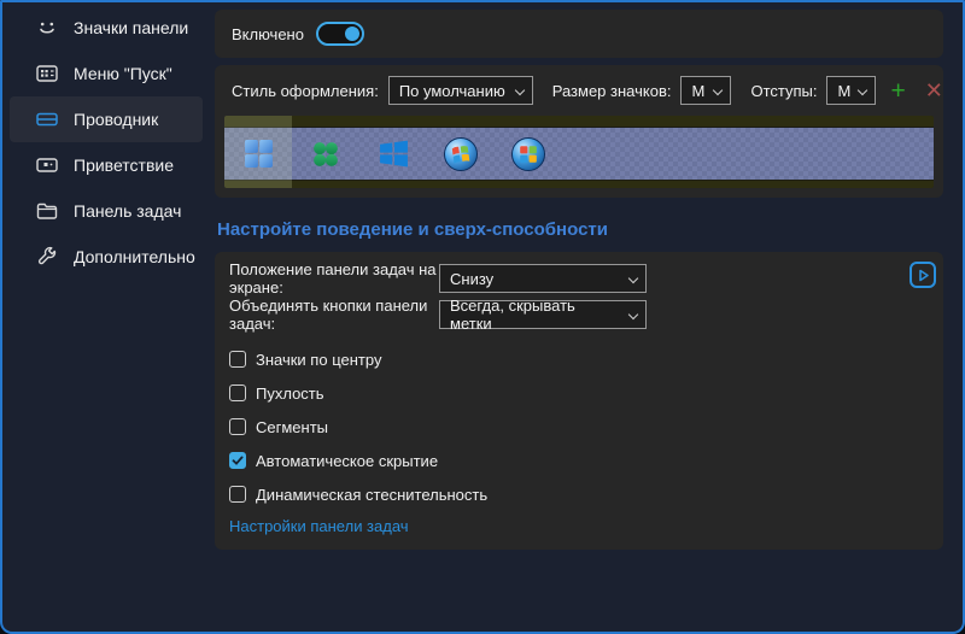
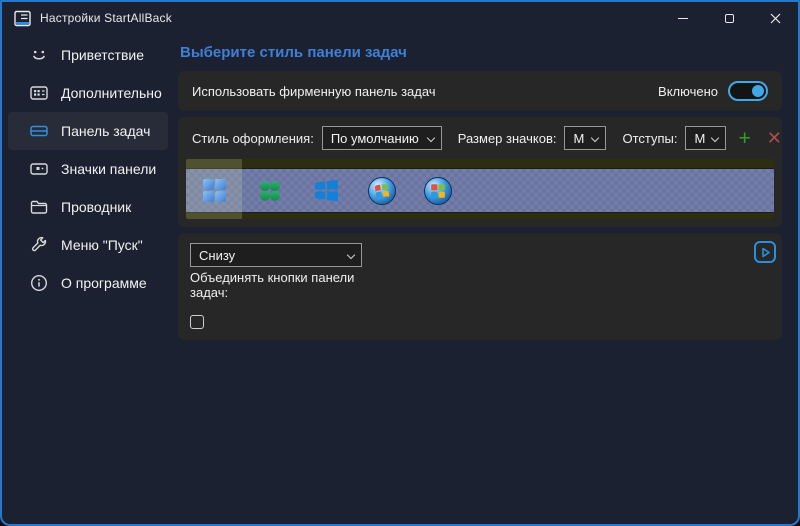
+ Настройки StartAllBack
- Значки панели
+ Приветствие
- Меню "Пуск"
+ Дополнительно
- Проводник
+ Панель задач
- Приветствие
+ Значки панели
- Панель задач
+ Проводник
- Дополнительно
+ Меню "Пуск"
+ О программе
+ Выберите стиль панели задач
+ Использовать фирменную панель задач
  Включено
  Стиль оформления:
  По умолчанию
  Размер значков:
  M
  Отступы:
  M
  +
  ✕
- Настройте поведение и сверх-способности
- Положение панели задач на экране:
  Снизу
  Объединять кнопки панели задач:
- Всегда, скрывать метки
- Значки по центру
- Пухлость
- Сегменты
- Автоматическое скрытие
- Динамическая стеснительность
- Настройки панели задач
